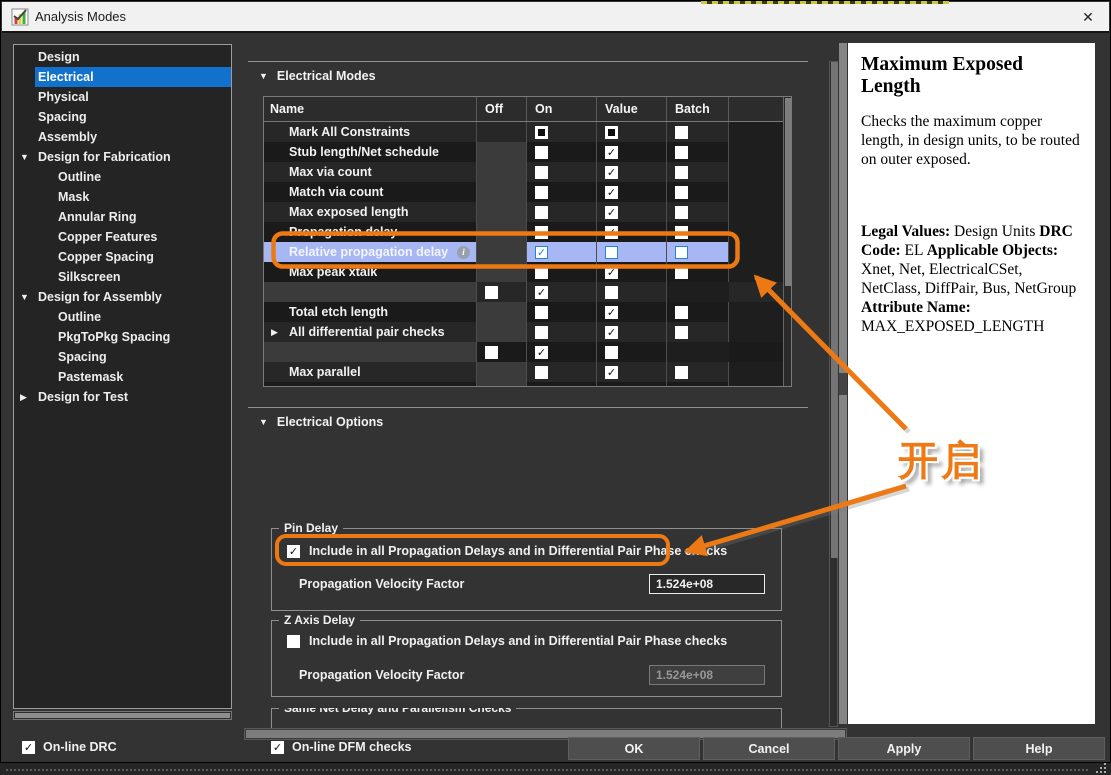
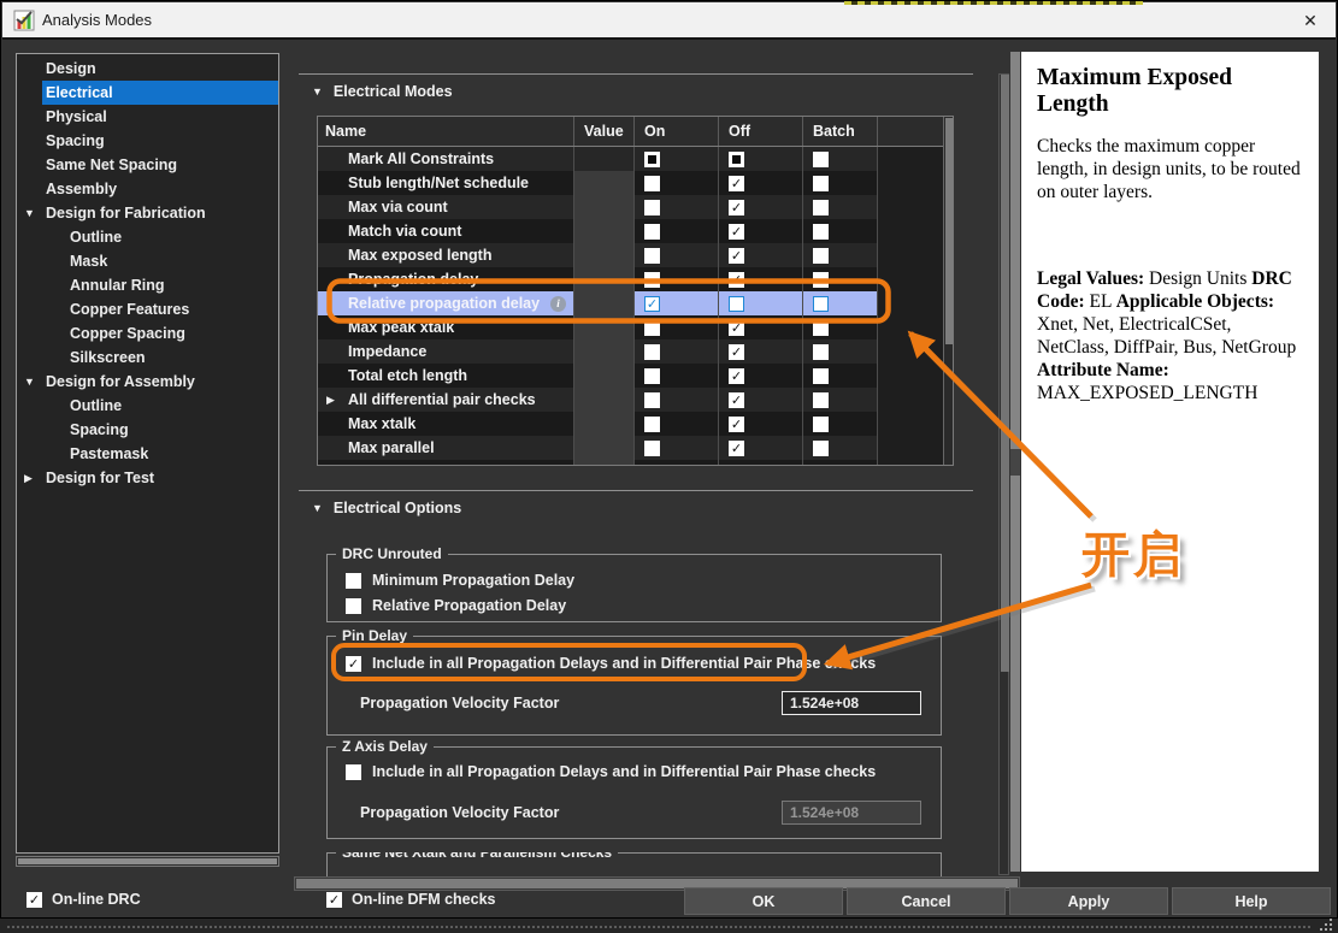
  Analysis Modes
  Design
  Electrical
  Physical
  Spacing
+ Same Net Spacing
  Assembly
  ▼
  Design for Fabrication
  Outline
  Mask
  Annular Ring
  Copper Features
  Copper Spacing
  Silkscreen
  ▼
  Design for Assembly
  Outline
- PkgToPkg Spacing
  Spacing
  Pastemask
  ▶
  Design for Test
  ▼
  Electrical Modes
  Name
- Off
+ Value
  On
- Value
+ Off
  Batch
  Mark All Constraints
  Stub length/Net schedule
  ✓
  Max via count
  ✓
  Match via count
  ✓
  Max exposed length
  ✓
  Relative propagation delay
  i
  ✓
  Max peak xtalk
  ✓
+ Impedance
  ✓
  Total etch length
  ✓
  ▶
  All differential pair checks
  ✓
+ Max xtalk
  ✓
  Max parallel
  ✓
  ▼
  Electrical Options
+ DRC Unrouted
+ Minimum Propagation Delay
+ Relative Propagation Delay
  Pin Delay
  ✓
  Include in all Propagation Delays and in Differential Pair Phasecks
  Propagation Velocity Factor
  1.524e+08
  Z Axis Delay
  Include in all Propagation Delays and in Differential Pair Phase checks
  Propagation Velocity Factor
  1.524e+08
- Same Net Delay and Parallelism Checks
+ Same Net Xtalk and Parallelism Checks
  Maximum Exposed Length
- Checks the maximum copper length, in design units, to be routed on outer exposed.
+ Checks the maximum copper length, in design units, to be routed on outer layers.
  Legal Values: Design Units DRC Code: EL Applicable Objects: Xnet, Net, ElectricalCSet, NetClass, DiffPair, Bus, NetGroup Attribute Name: MAX_EXPOSED_LENGTH
  ✓
  On-line DRC
  ✓
  On-line DFM checks
  OK
  Cancel
  Apply
  Help
  开启
